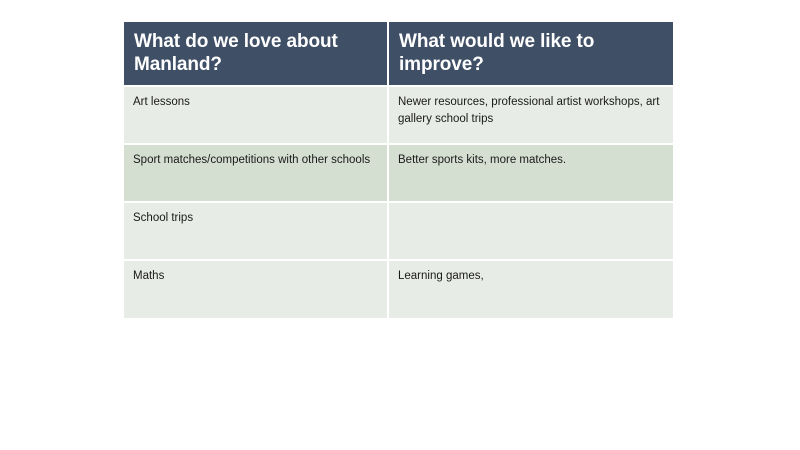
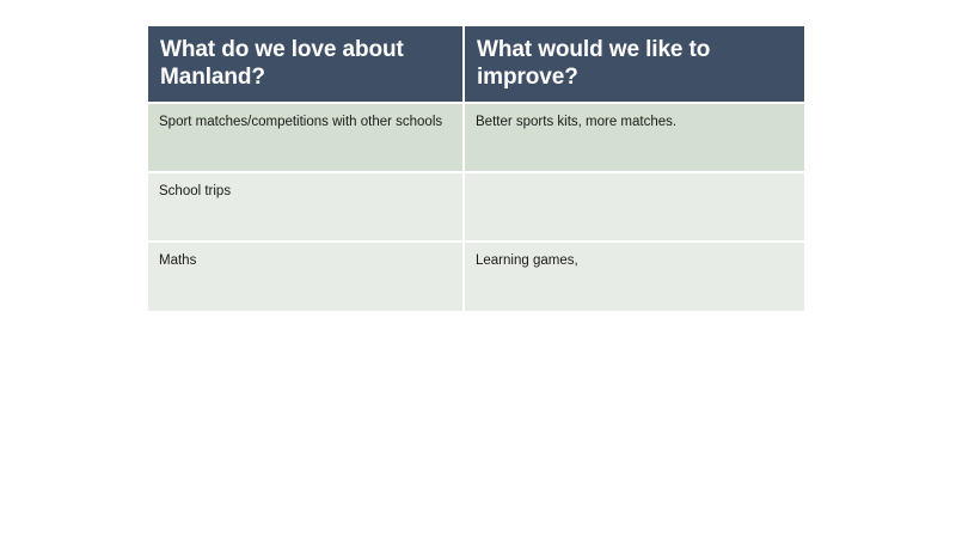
  What do we love about Manland?	What would we like to improve?
- Art lessons	Newer resources, professional artist workshops, art gallery school trips
  Sport matches/competitions with other schools	Better sports kits, more matches.
  School trips
  Maths	Learning games,
